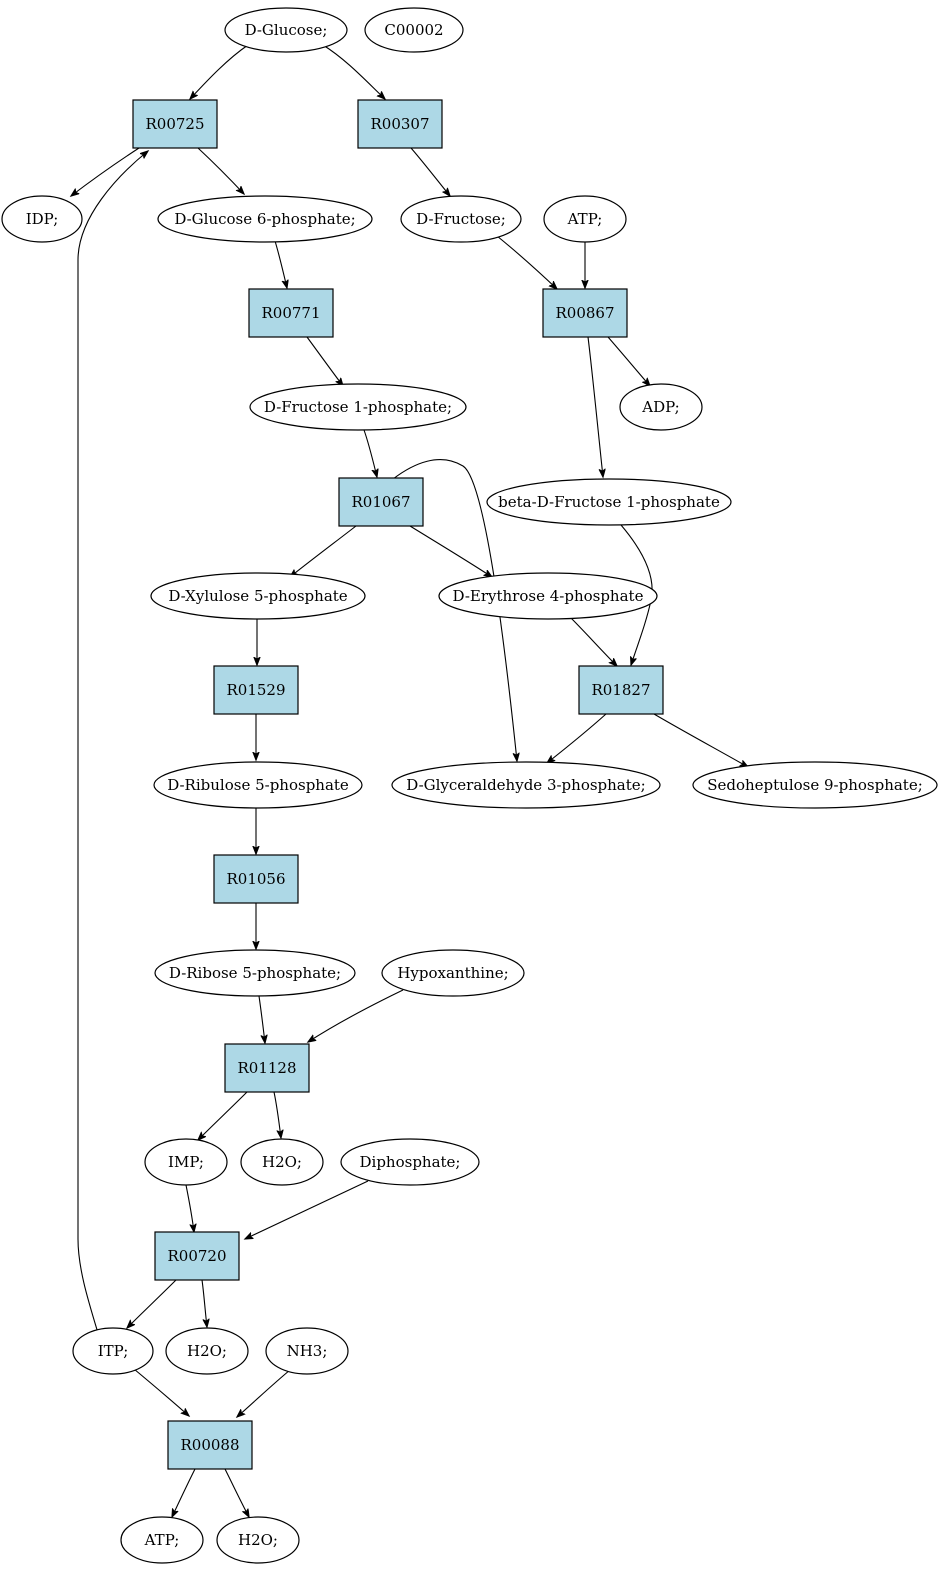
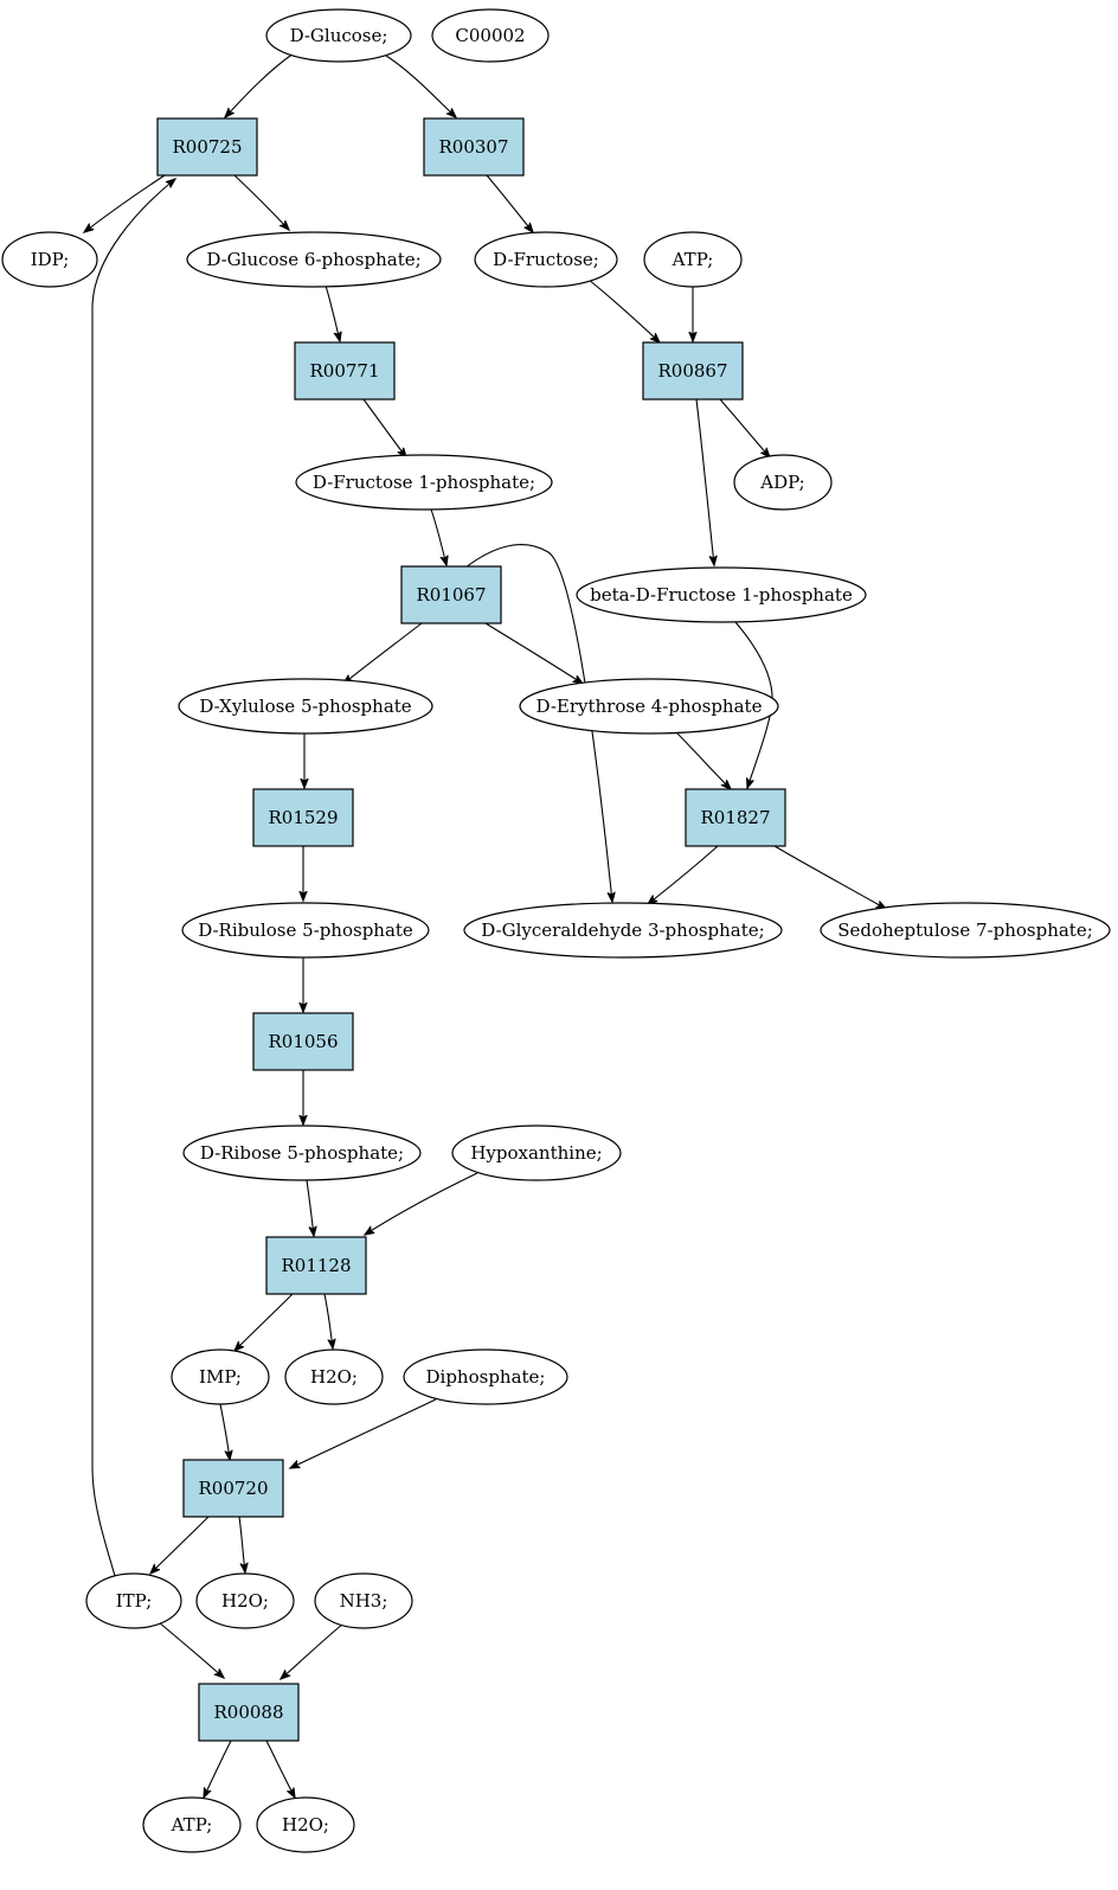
  D-Glucose;
  C00002
  R00725
  R00307
  IDP;
  D-Glucose 6-phosphate;
  D-Fructose;
  ATP;
  R00771
  R00867
  ADP;
  D-Fructose 1-phosphate;
  R01067
  beta-D-Fructose 1-phosphate
  D-Xylulose 5-phosphate
  D-Erythrose 4-phosphate
  R01529
  R01827
  D-Ribulose 5-phosphate
  D-Glyceraldehyde 3-phosphate;
- Sedoheptulose 9-phosphate;
+ Sedoheptulose 7-phosphate;
  R01056
  D-Ribose 5-phosphate;
  Hypoxanthine;
  R01128
  IMP;
  H2O;
  Diphosphate;
  R00720
  ITP;
  H2O;
  NH3;
  R00088
  ATP;
  H2O;
